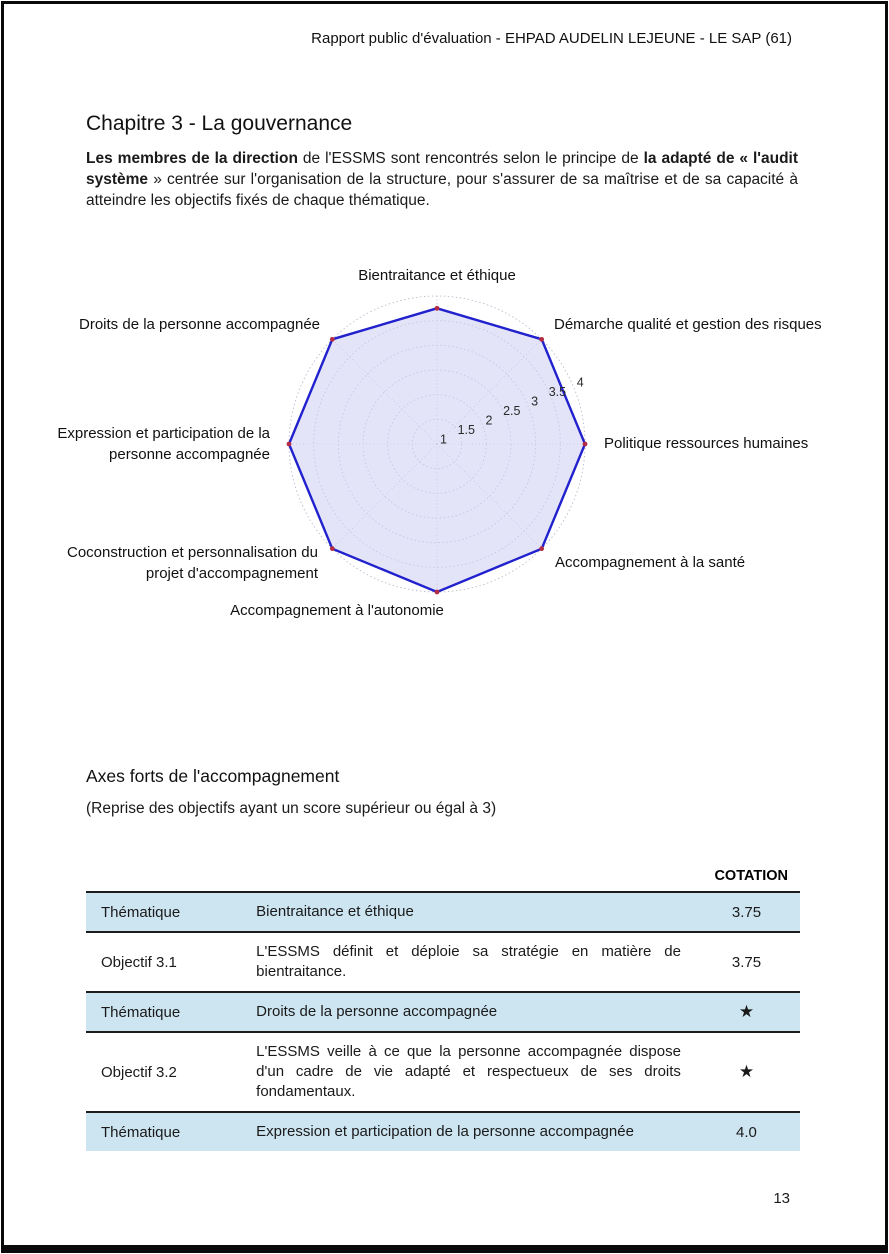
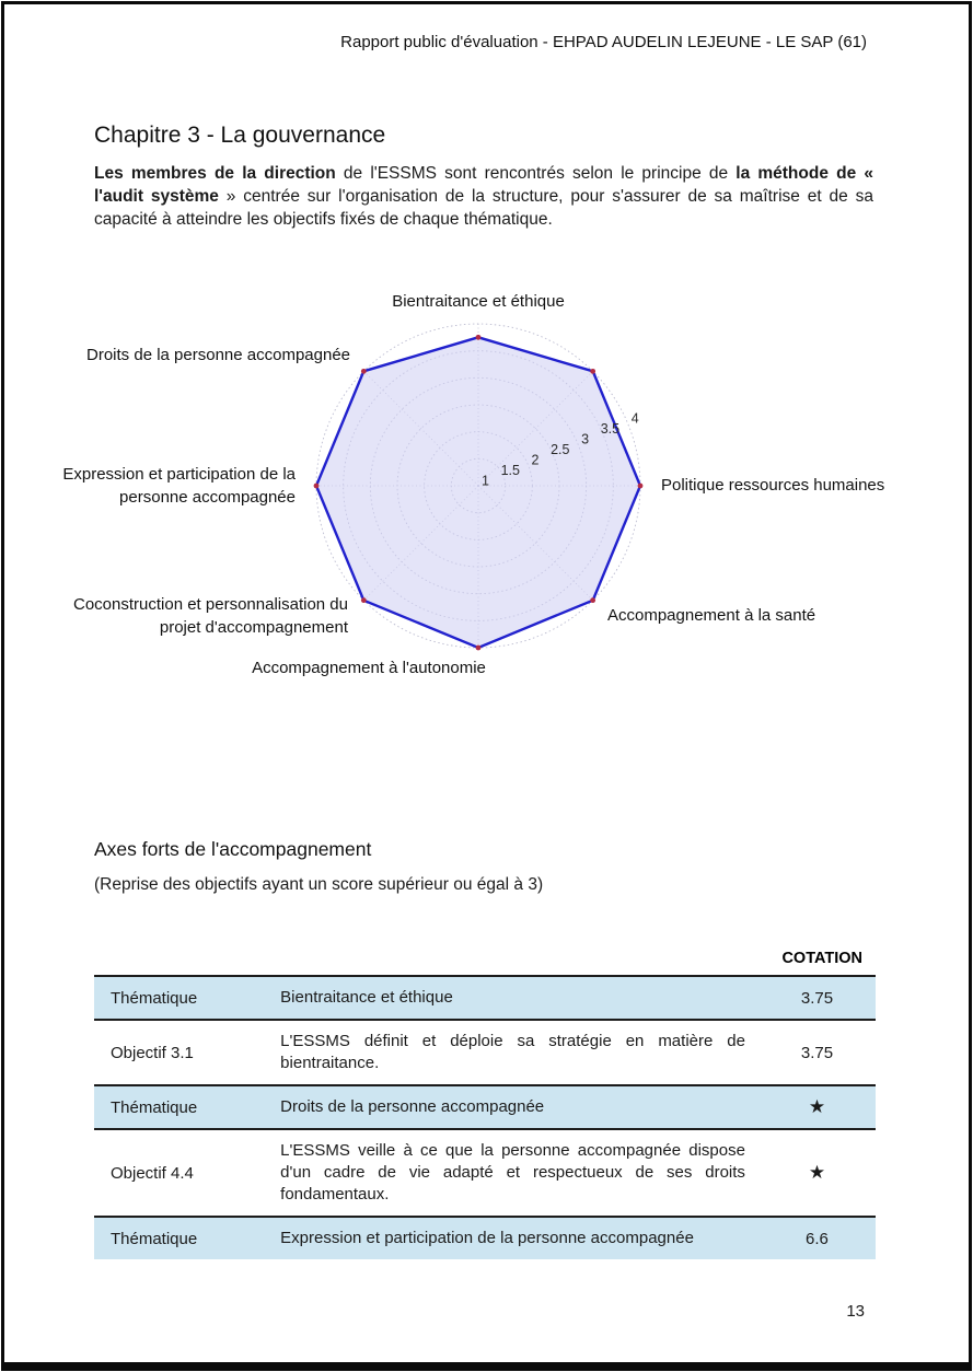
  Rapport public d'évaluation - EHPAD AUDELIN LEJEUNE - LE SAP (61)
  Chapitre 3 - La gouvernance
- Les membres de la direction de l'ESSMS sont rencontrés selon le principe de la adapté de « l'audit système » centrée sur l'organisation de la structure, pour s'assurer de sa maîtrise et de sa capacité à atteindre les objectifs fixés de chaque thématique.
+ Les membres de la direction de l'ESSMS sont rencontrés selon le principe de la méthode de « l'audit système » centrée sur l'organisation de la structure, pour s'assurer de sa maîtrise et de sa capacité à atteindre les objectifs fixés de chaque thématique.
  1
  1.5
  2
  2.5
  3
  3.5
  4
  Bientraitance et éthique
- Démarche qualité et gestion des risques
  Politique ressources humaines
  Accompagnement à la santé
  Accompagnement à l'autonomie
  Coconstruction et personnalisation du
  projet d'accompagnement
  Expression et participation de la
  personne accompagnée
  Droits de la personne accompagnée
  Axes forts de l'accompagnement
  (Reprise des objectifs ayant un score supérieur ou égal à 3)
  COTATION
  Thématique	Bientraitance et éthique	3.75
  Objectif 3.1	L'ESSMS définit et déploie sa stratégie en matière de bientraitance.	3.75
  Thématique	Droits de la personne accompagnée	★
- Objectif 3.2	L'ESSMS veille à ce que la personne accompagnée dispose d'un cadre de vie adapté et respectueux de ses droits fondamentaux.	★
+ Objectif 4.4	L'ESSMS veille à ce que la personne accompagnée dispose d'un cadre de vie adapté et respectueux de ses droits fondamentaux.	★
- Thématique	Expression et participation de la personne accompagnée	4.0
+ Thématique	Expression et participation de la personne accompagnée	6.6
  13
